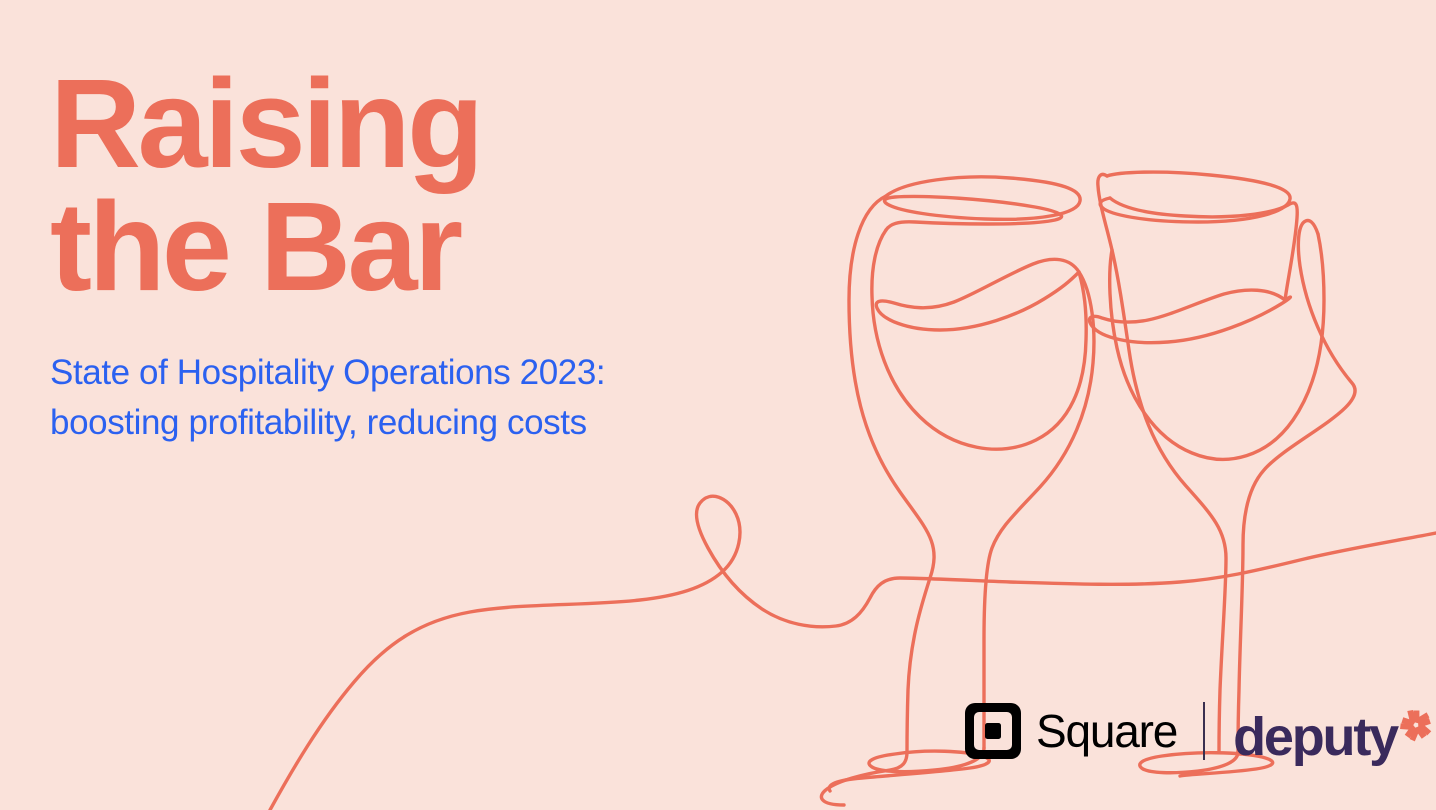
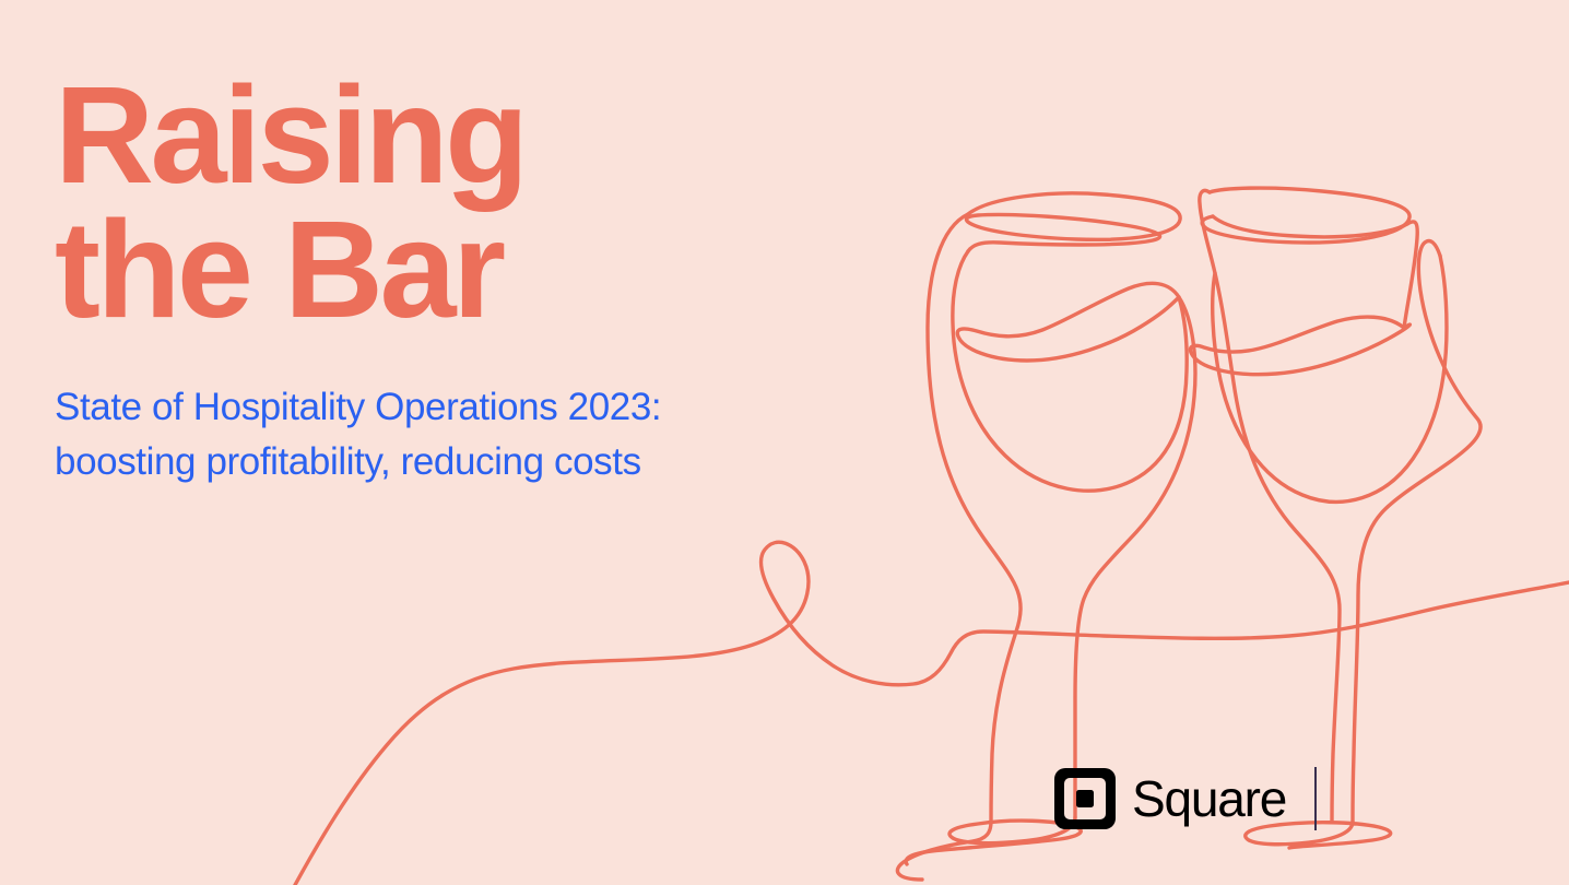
  Raising
  the Bar
  State of Hospitality Operations 2023:
  boosting profitability, reducing costs
  Square
- deputy
